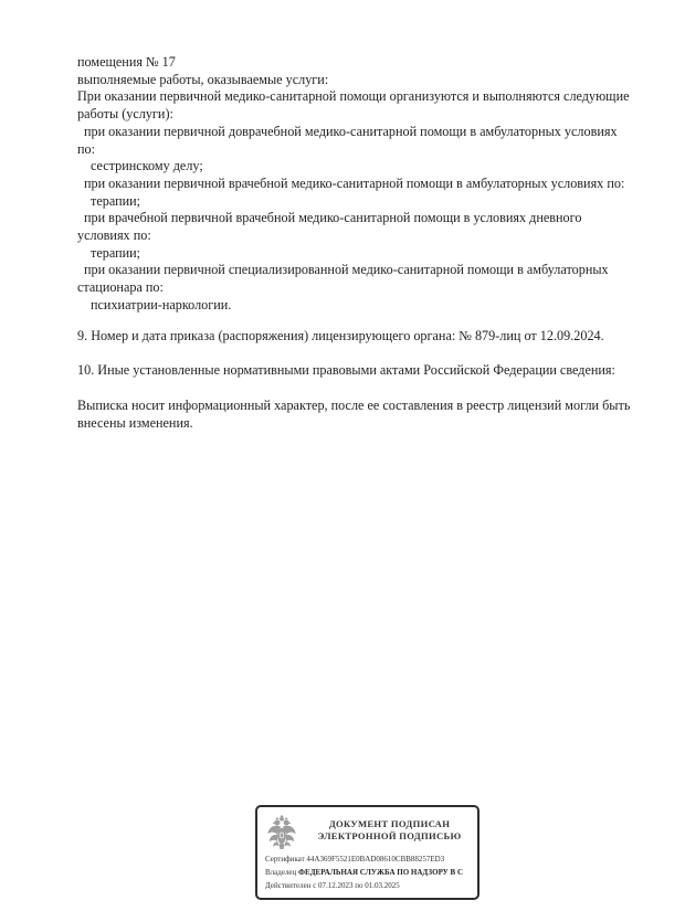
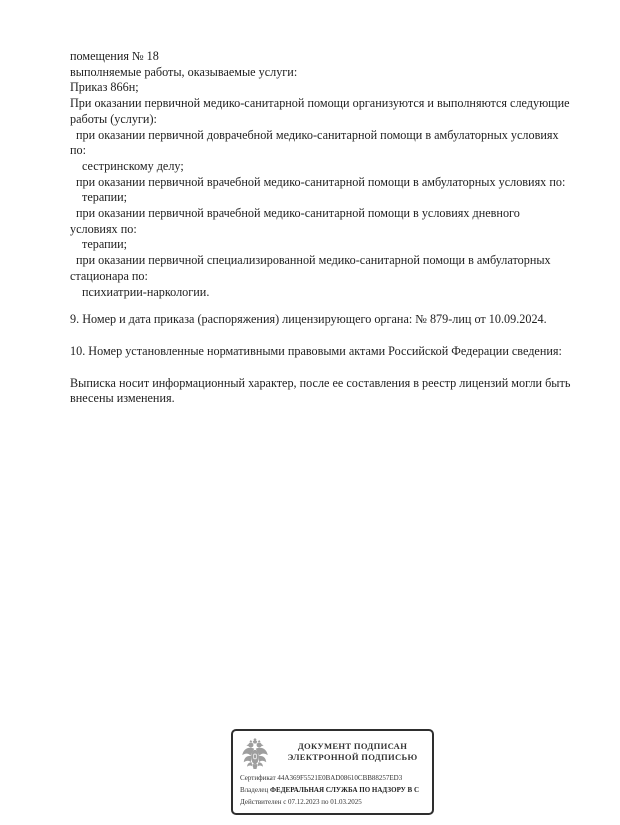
- помещения № 17
+ помещения № 18
  выполняемые работы, оказываемые услуги:
+ Приказ 866н;
  При оказании первичной медико-санитарной помощи организуются и выполняются следующие
  работы (услуги):
  при оказании первичной доврачебной медико-санитарной помощи в амбулаторных условиях
  по:
  сестринскому делу;
  при оказании первичной врачебной медико-санитарной помощи в амбулаторных условиях по:
  терапии;
- при врачебной первичной врачебной медико-санитарной помощи в условиях дневного
+ при оказании первичной врачебной медико-санитарной помощи в условиях дневного
  условиях по:
  терапии;
  при оказании первичной специализированной медико-санитарной помощи в амбулаторных
  стационара по:
  психиатрии-наркологии.
- 9. Номер и дата приказа (распоряжения) лицензирующего органа: № 879-лиц от 12.09.2024.
+ 9. Номер и дата приказа (распоряжения) лицензирующего органа: № 879-лиц от 10.09.2024.
- 10. Иные установленные нормативными правовыми актами Российской Федерации сведения:
+ 10. Номер установленные нормативными правовыми актами Российской Федерации сведения:
  Выписка носит информационный характер, после ее составления в реестр лицензий могли быть
  внесены изменения.
  ДОКУМЕНТ ПОДПИСАН
  ЭЛЕКТРОННОЙ ПОДПИСЬЮ
  Сертификат 44A369F5521E0BAD08610CBB88257ED3
  Владелец ФЕДЕРАЛЬНАЯ СЛУЖБА ПО НАДЗОРУ В С
  Действителен с 07.12.2023 по 01.03.2025
